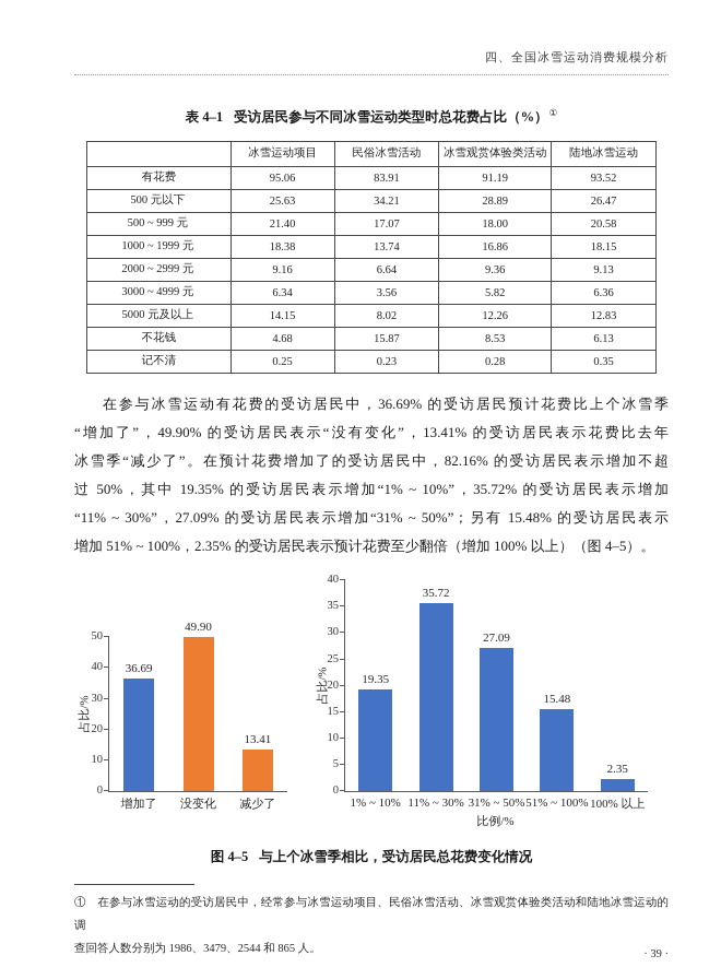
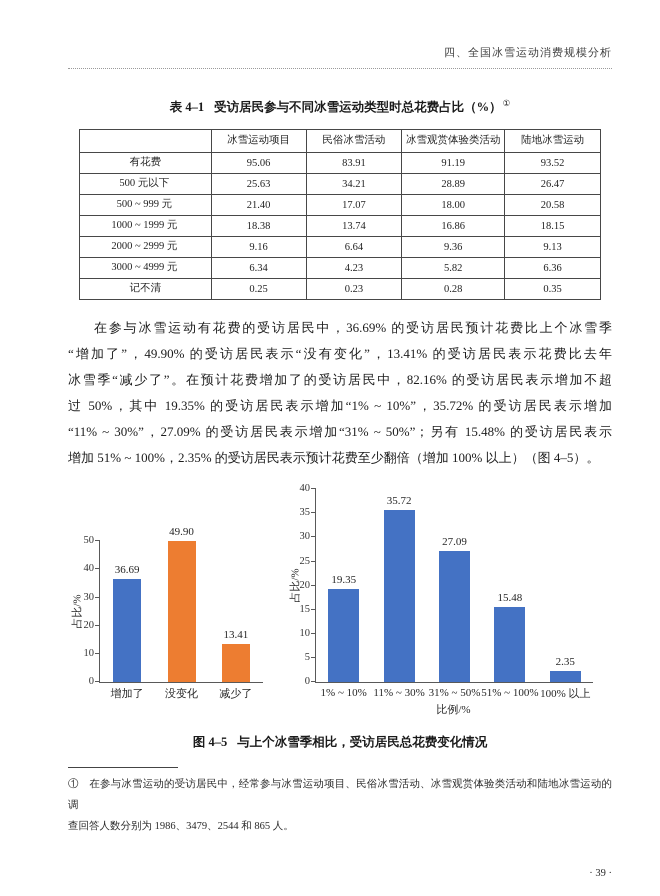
  四、全国冰雪运动消费规模分析
  表 4–1 受访居民参与不同冰雪运动类型时总花费占比（%）①
  	冰雪运动项目	民俗冰雪活动	冰雪观赏体验类活动	陆地冰雪运动
  有花费	95.06	83.91	91.19	93.52
  500 元以下	25.63	34.21	28.89	26.47
  500 ~ 999 元	21.40	17.07	18.00	20.58
  1000 ~ 1999 元	18.38	13.74	16.86	18.15
  2000 ~ 2999 元	9.16	6.64	9.36	9.13
- 3000 ~ 4999 元	6.34	3.56	5.82	6.36
+ 3000 ~ 4999 元	6.34	4.23	5.82	6.36
- 5000 元及以上	14.15	8.02	12.26	12.83
- 不花钱	4.68	15.87	8.53	6.13
  记不清	0.25	0.23	0.28	0.35
  在参与冰雪运动有花费的受访居民中，36.69% 的受访居民预计花费比上个冰雪季
  “增加了”，49.90% 的受访居民表示“没有变化”，13.41% 的受访居民表示花费比去年
  冰雪季“减少了”。在预计花费增加了的受访居民中，82.16% 的受访居民表示增加不超
  过 50%，其中 19.35% 的受访居民表示增加“1% ~ 10%”，35.72% 的受访居民表示增加
  “11% ~ 30%”，27.09% 的受访居民表示增加“31% ~ 50%”；另有 15.48% 的受访居民表示
  增加 51% ~ 100%，2.35% 的受访居民表示预计花费至少翻倍（增加 100% 以上）（图 4–5）。
  0
  10
  20
  30
  40
  50
  36.69
  增加了
  49.90
  没变化
  13.41
  减少了
  0
  5
  10
  15
  20
  25
  30
  35
  40
  19.35
  1% ~ 10%
  35.72
  11% ~ 30%
  27.09
  31% ~ 50%
  15.48
  51% ~ 100%
  2.35
  100% 以上
  比例/%
  图 4–5 与上个冰雪季相比，受访居民总花费变化情况
  ① 在参与冰雪运动的受访居民中，经常参与冰雪运动项目、民俗冰雪活动、冰雪观赏体验类活动和陆地冰雪运动的调
  查回答人数分别为 1986、3479、2544 和 865 人。
  · 39 ·
